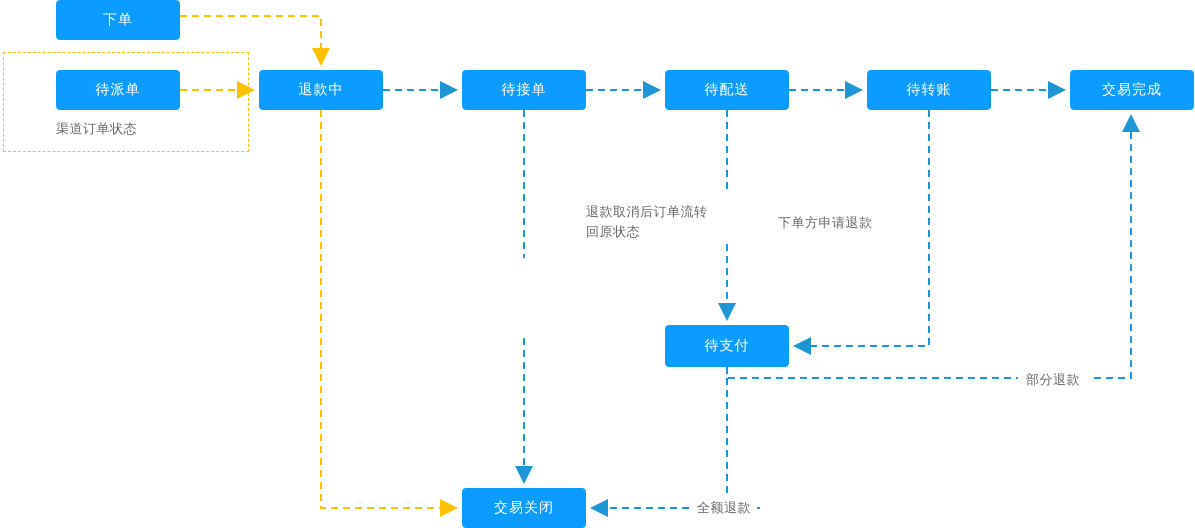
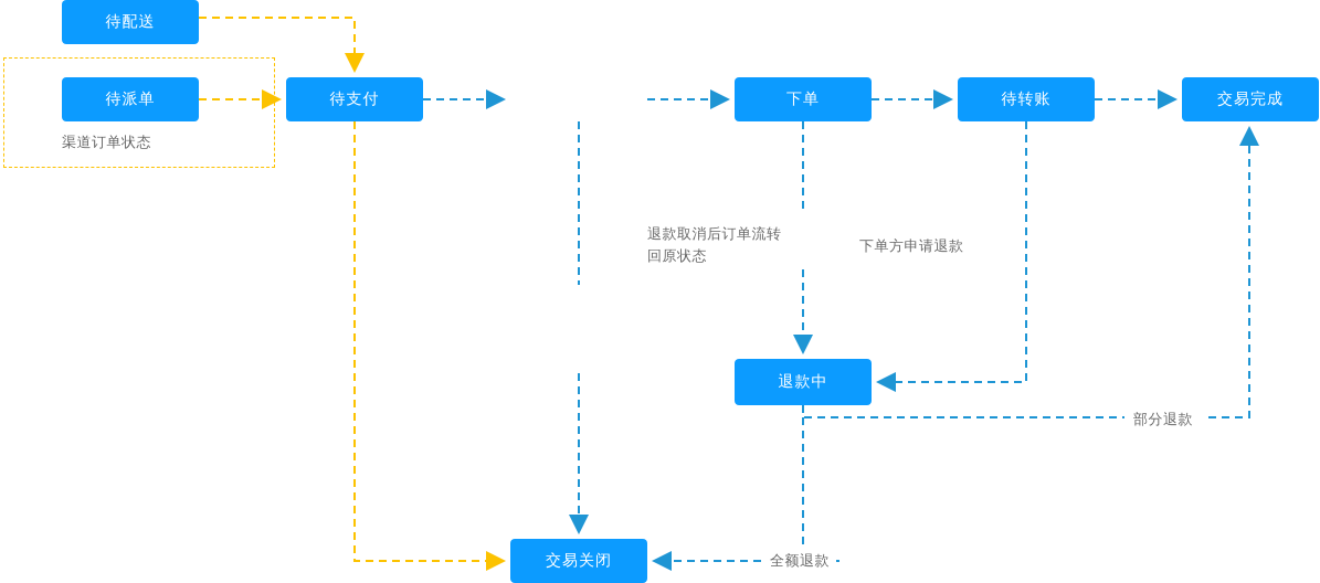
  渠道订单状态
- 下单
+ 待配送
  待派单
- 退款中
+ 待支付
- 待接单
- 待配送
+ 下单
  待转账
  交易完成
- 待支付
+ 退款中
  交易关闭
  退款取消后订单流转
  回原状态
  下单方申请退款
  部分退款
  全额退款
